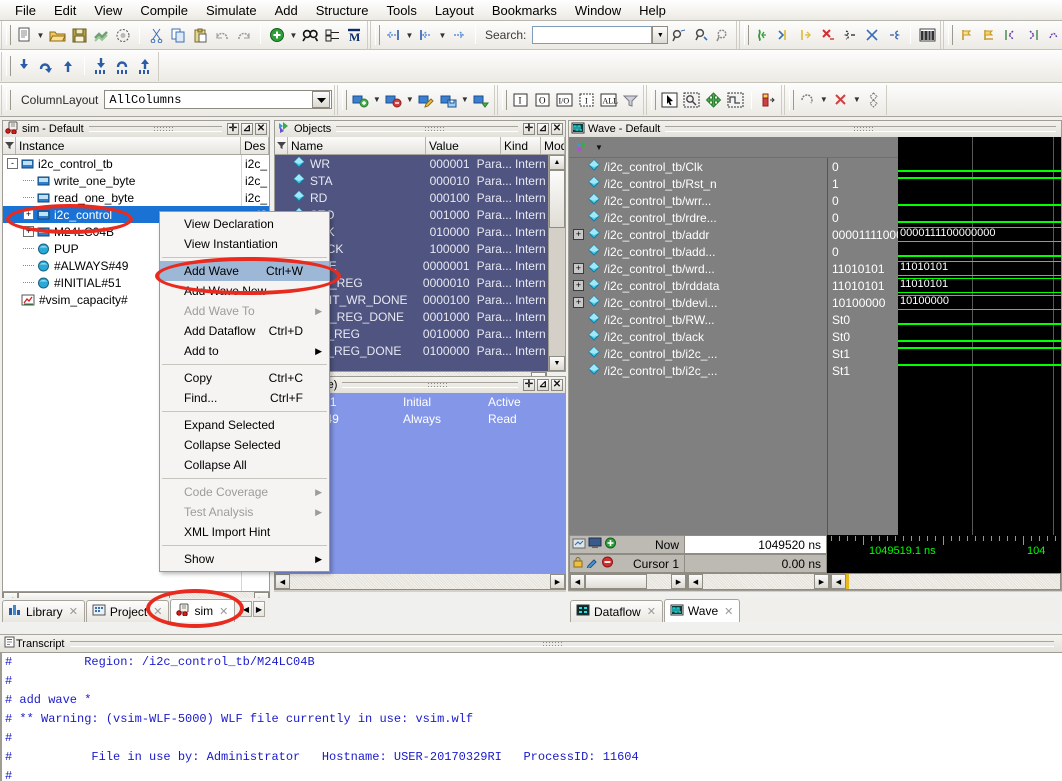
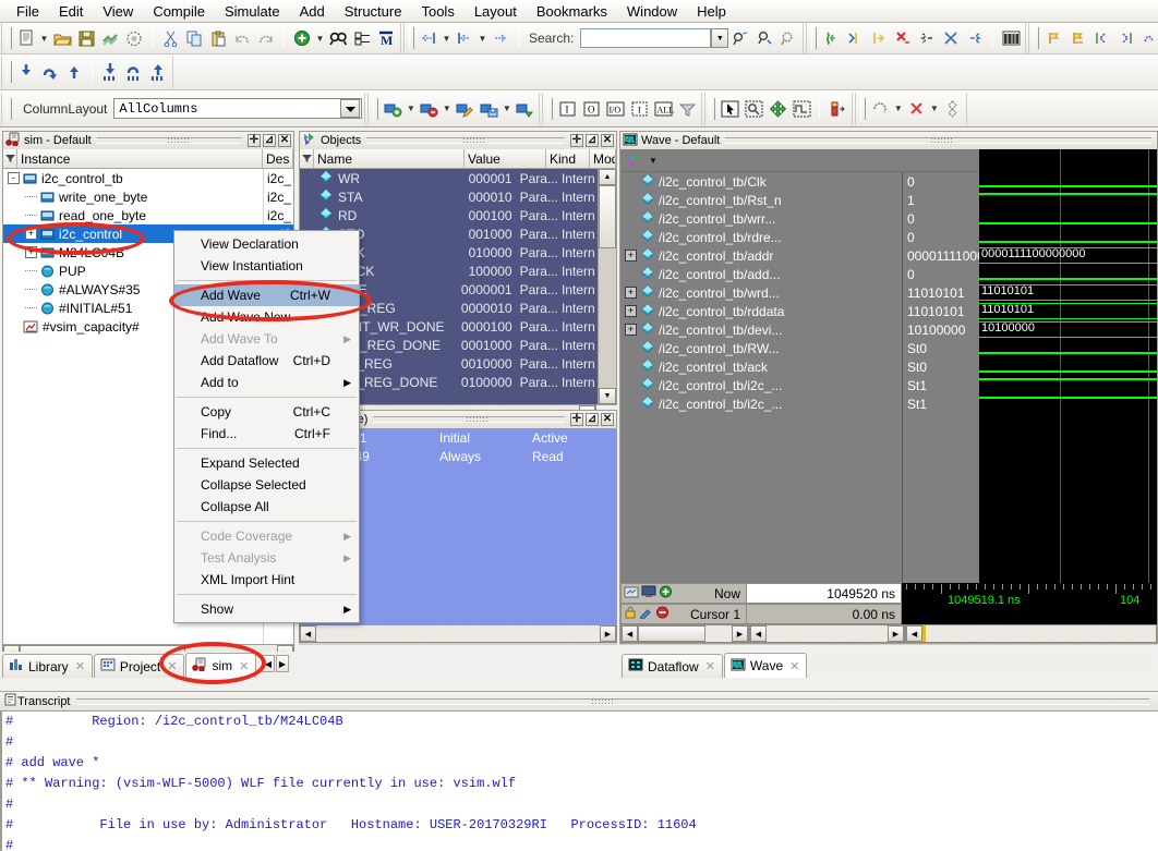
  File
  Edit
  View
  Compile
  Simulate
  Add
  Structure
  Tools
  Layout
  Bookmarks
  Window
  Help
  ▼
  ▼
  M
  ▼
  ▼
  Search:
  ColumnLayout
  AllColumns
  ▼
  ▼
  ▼
  I
  O
  I/O
  I
  ALL
  ▼
  ▼
  sim - Default
  ✛
  ⊿
  ✕
  Instance
  Des
  -
  i2c_control_tb
  i2c_
  write_one_byte
  i2c_
  read_one_byte
  i2c_
  +
  i2c_control
  +
  M24LC04B
  PUP
- #ALWAYS#49
+ #ALWAYS#35
  #INITIAL#51
  #vsim_capacity#
  Objects
  ✛
  ⊿
  ✕
  Name
  Value
  Kind
  Mod
  WR
  000001
  Para...
  Intern
  STA
  000010
  Para...
  Intern
  RD
  000100
  Para...
  Intern
  001000
  Para...
  Intern
  010000
  Para...
  Intern
  100000
  Para...
  Intern
  0000001
  Para...
  Intern
  0000010
  Para...
  Intern
  IT_WR_DONE
  0000100
  Para...
  Intern
  _REG_DONE
  0001000
  Para...
  Intern
  0010000
  Para...
  Intern
  _REG_DONE
  0100000
  Para...
  Intern
  ✛
  ⊿
  ✕
  Initial
  Active
  Always
  Read
  Wave - Default
  ▼
  /i2c_control_tb/Clk
  /i2c_control_tb/Rst_n
  /i2c_control_tb/wrr...
  /i2c_control_tb/rdre...
  +
  /i2c_control_tb/addr
  /i2c_control_tb/add...
  +
  /i2c_control_tb/wrd...
  +
  /i2c_control_tb/rddata
  +
  /i2c_control_tb/devi...
  /i2c_control_tb/RW...
  /i2c_control_tb/ack
  /i2c_control_tb/i2c_...
  /i2c_control_tb/i2c_...
  0
  1
  0
  0
  0
  11010101
  11010101
  10100000
  St0
  St0
  St1
  St1
  0000111100000000
  11010101
  11010101
  10100000
  Now
  1049520 ns
  1049519.1 ns
  104
  Cursor 1
  0.00 ns
  Library
  ✕
  Project
  ✕
  sim
  ✕
  ◀
  ▶
  Dataflow
  ✕
  Wave
  ✕
  Transcript
  # Region: /i2c_control_tb/M24LC04B
  #
  # add wave *
  # ** Warning: (vsim-WLF-5000) WLF file currently in use: vsim.wlf
  #
  # File in use by: Administrator Hostname: USER-20170329RI ProcessID: 11604
  #
  View Declaration
  View Instantiation
  Add Wave
  Ctrl+W
  Add Wave New
  Add Wave To
  ▶
  Add Dataflow
  Ctrl+D
  Add to
  ▶
  Copy
  Ctrl+C
  Find...
  Ctrl+F
  Expand Selected
  Collapse Selected
  Collapse All
  Code Coverage
  ▶
  Test Analysis
  ▶
  XML Import Hint
  Show
  ▶
